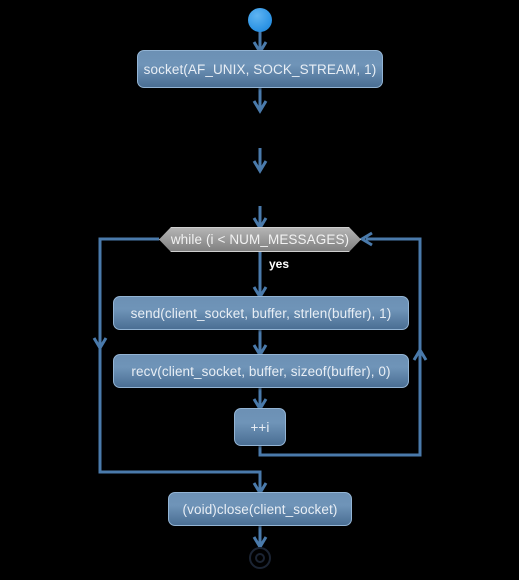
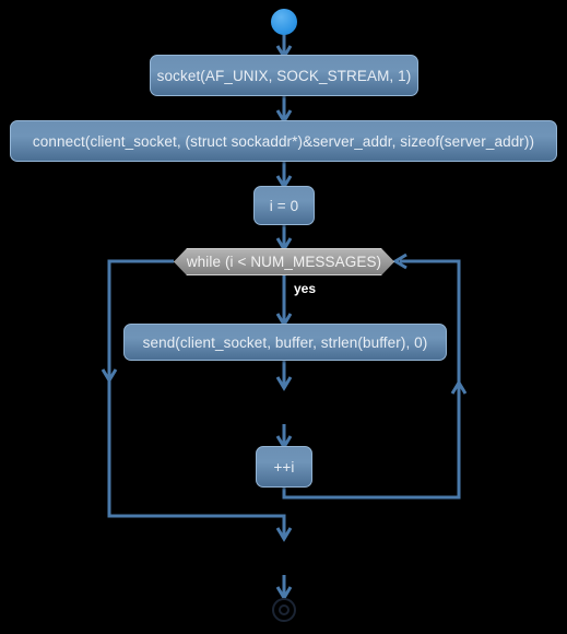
  socket(AF_UNIX, SOCK_STREAM, 1)
+ connect(client_socket, (struct sockaddr*)&server_addr, sizeof(server_addr))
+ i = 0
  while (i < NUM_MESSAGES)
  yes
- send(client_socket, buffer, strlen(buffer), 1)
+ send(client_socket, buffer, strlen(buffer), 0)
- recv(client_socket, buffer, sizeof(buffer), 0)
  ++i
- (void)close(client_socket)
